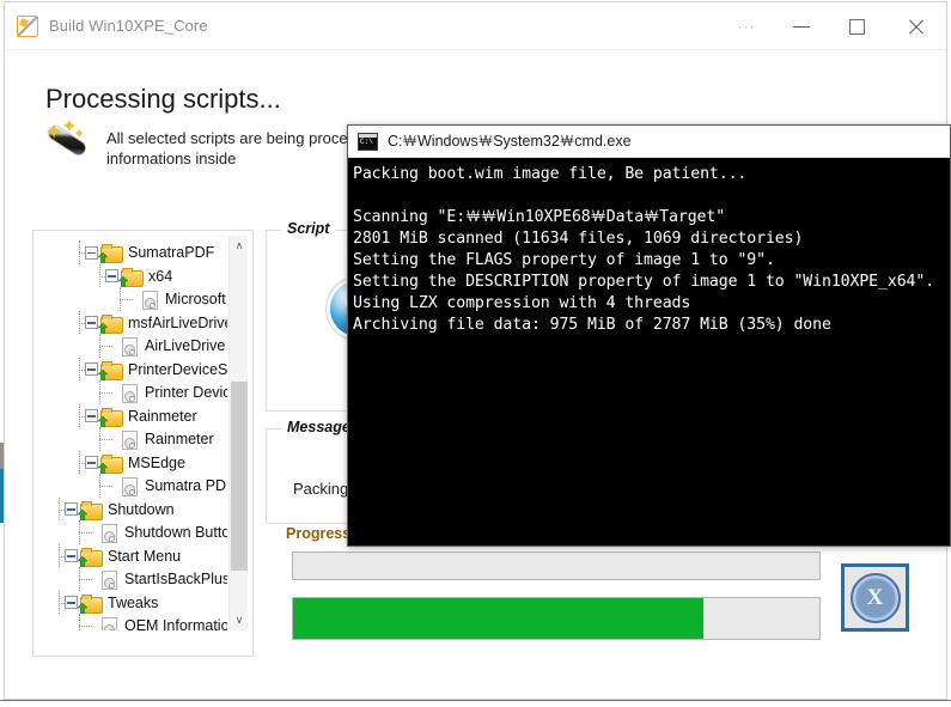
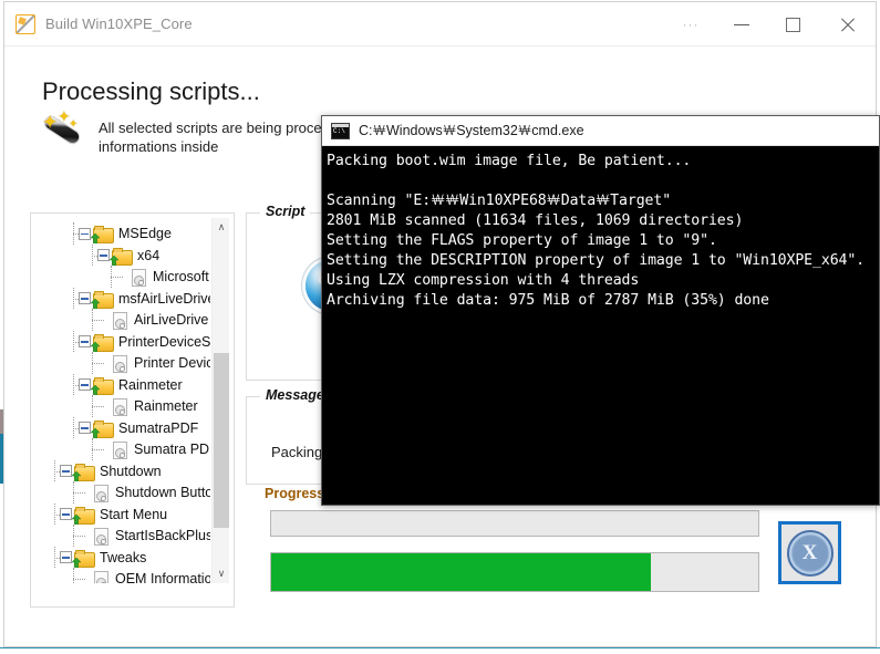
  Build Win10XPE_Core
  ···
  Processing scripts...
  ✦
  ✦
  ✦
- SumatraPDF
+ MSEdge
  x64
  Microsoft
  msfAirLiveDriv
  AirLiveDrive
  PrinterDeviceS
  Printer Devic
  Rainmeter
  Rainmeter
- MSEdge
+ SumatraPDF
  Sumatra PD
  Shutdown
  Shutdown Butto
  Start Menu
  StartIsBackPlus
  Tweaks
  OEM Informatio
  ∧
  ∨
  Script
  Messag
  Packing
  Progres
  X
  C:￦Windows￦System32￦cmd.exe
  Packing boot.wim image file, Be patient...
  Scanning "E:￦￦Win10XPE68￦Data￦Target"
  2801 MiB scanned (11634 files, 1069 directories)
  Setting the FLAGS property of image 1 to "9".
  Setting the DESCRIPTION property of image 1 to "Win10XPE_x64".
  Using LZX compression with 4 threads
  Archiving file data: 975 MiB of 2787 MiB (35%) done
